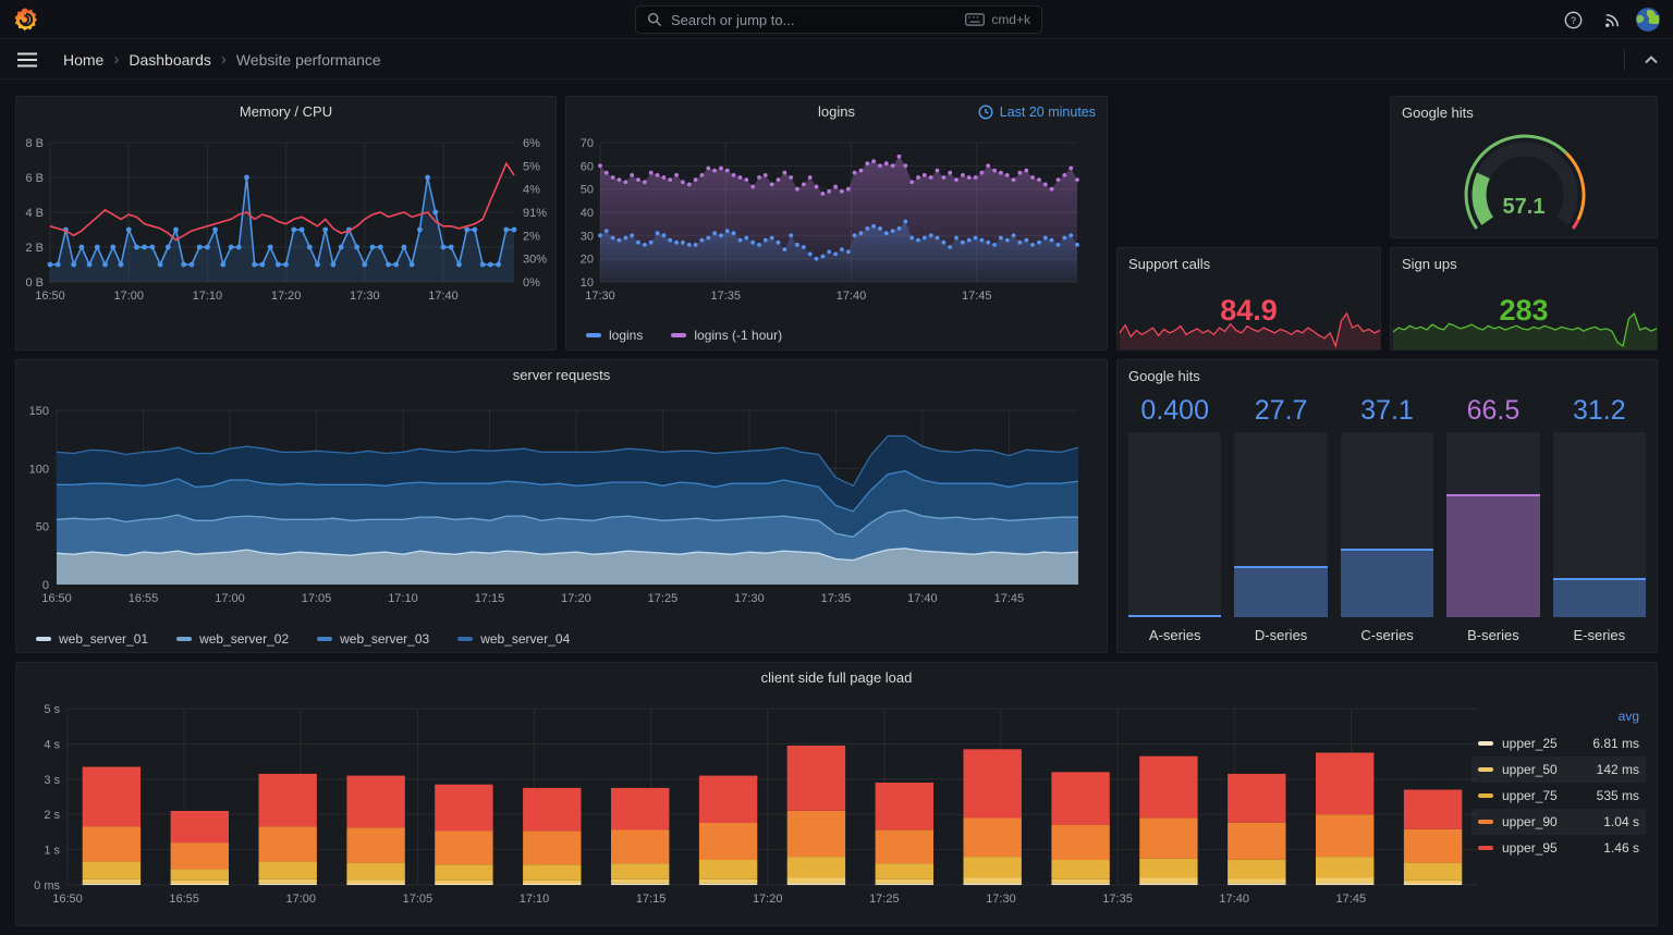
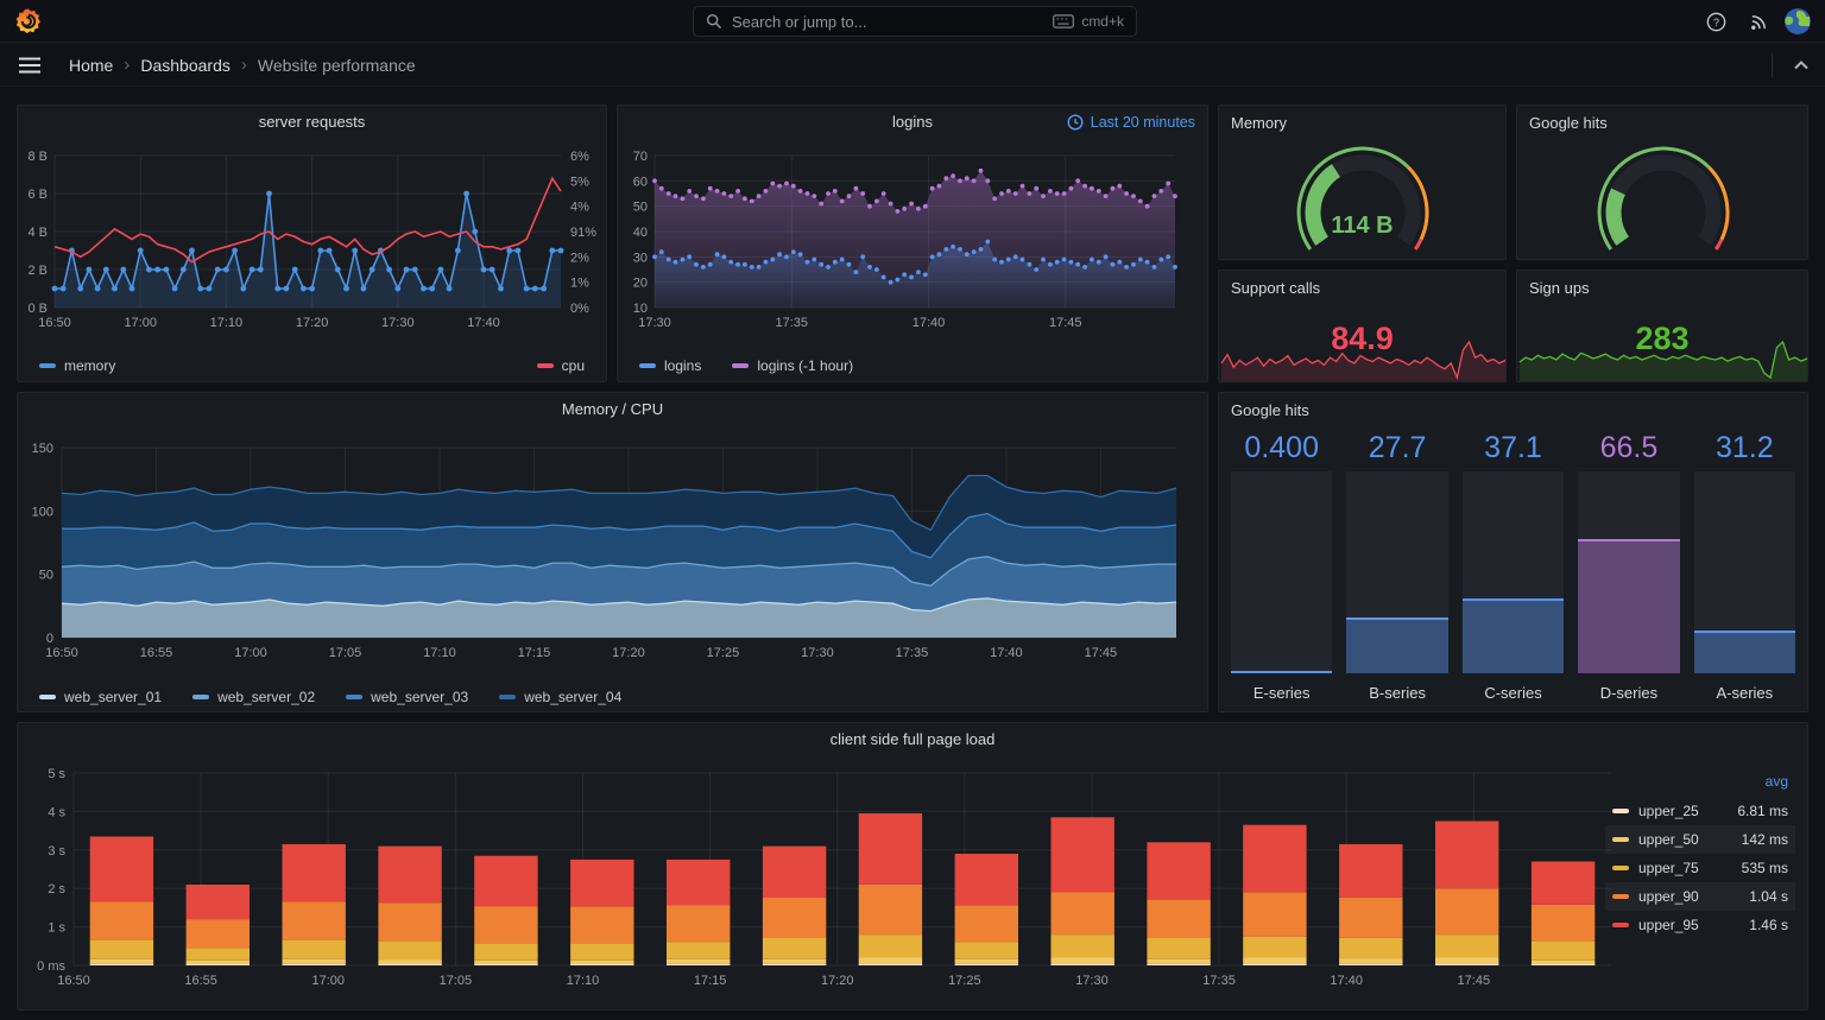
  Search or jump to...
  cmd+k
  ?
  Home
  ›
  Dashboards
  ›
  Website performance
- Memory / CPU
+ server requests
  0 B
  2 B
  4 B
  6 B
  8 B
  0%
- 30%
+ 1%
  2%
  91%
  4%
  5%
  6%
  16:50
  17:00
  17:10
  17:20
  17:30
  17:40
+ memory
+ cpu
  logins
  Last 20 minutes
  10
  20
  30
  40
  50
  60
  70
  17:30
  17:35
  17:40
  17:45
  logins
  logins (-1 hour)
+ Memory
+ 114 B
  Google hits
- 57.1
  Support calls
  84.9
  Sign ups
  283
- server requests
+ Memory / CPU
  0
  50
  100
  150
  16:50
  16:55
  17:00
  17:05
  17:10
  17:15
  17:20
  17:25
  17:30
  17:35
  17:40
  17:45
  web_server_01
  web_server_02
  web_server_03
  web_server_04
  Google hits
  0.400
- A-series
+ E-series
  27.7
- D-series
+ B-series
  37.1
  C-series
  66.5
- B-series
+ D-series
  31.2
- E-series
+ A-series
  client side full page load
  0 ms
  1 s
  2 s
  3 s
  4 s
  5 s
  16:50
  16:55
  17:00
  17:05
  17:10
  17:15
  17:20
  17:25
  17:30
  17:35
  17:40
  17:45
  avg
  upper_25
  6.81 ms
  upper_50
  142 ms
  upper_75
  535 ms
  upper_90
  1.04 s
  upper_95
  1.46 s
